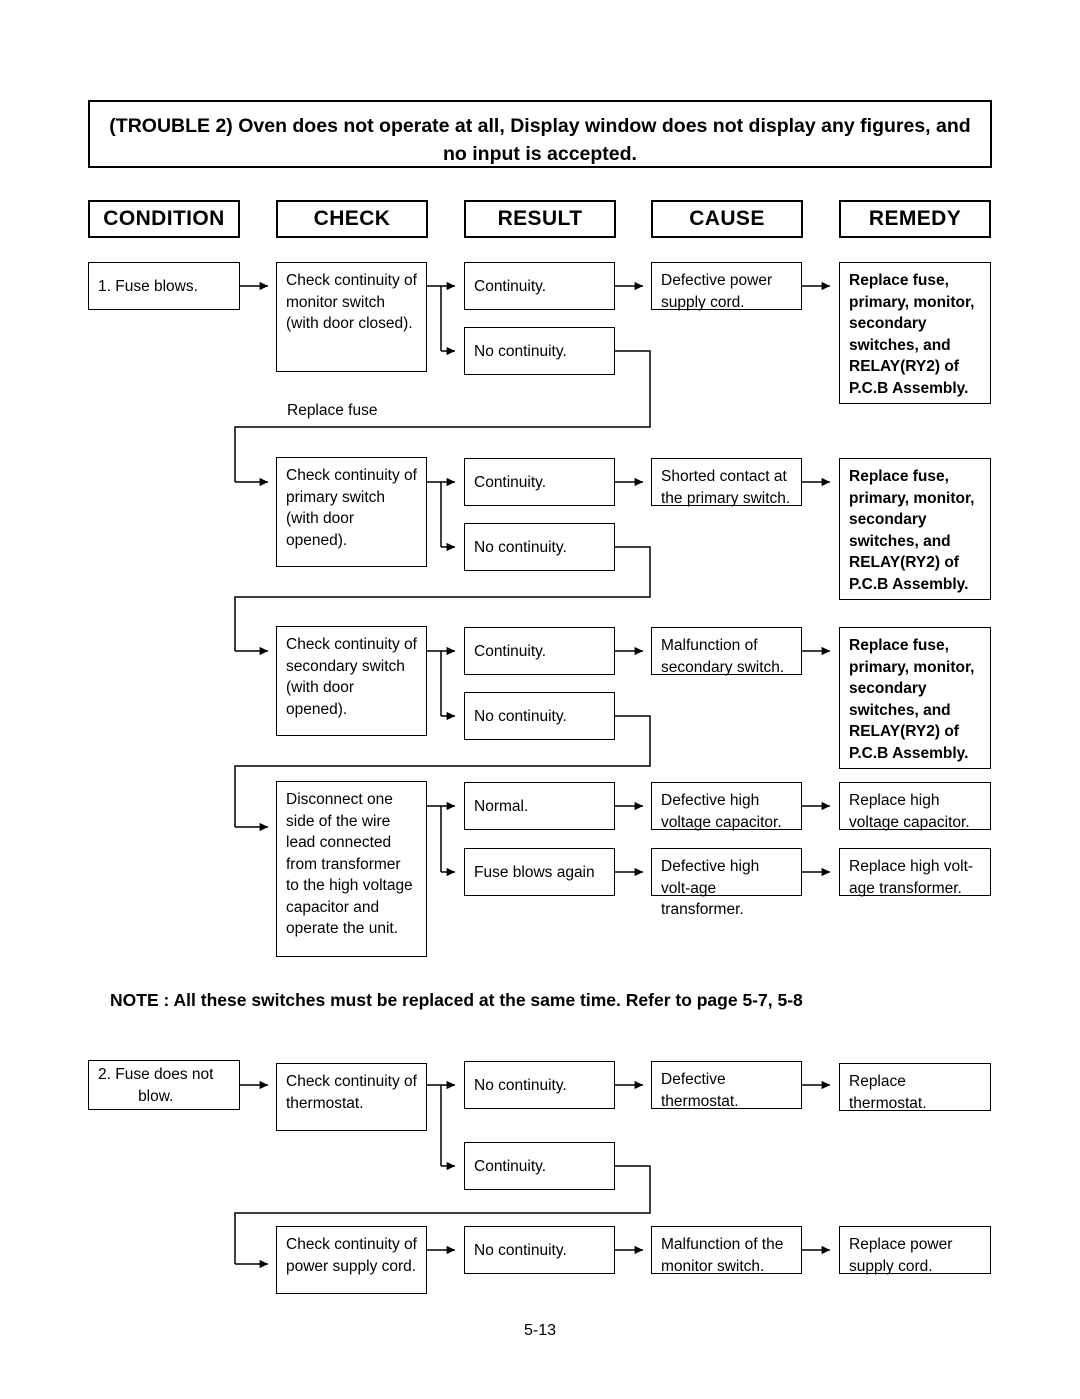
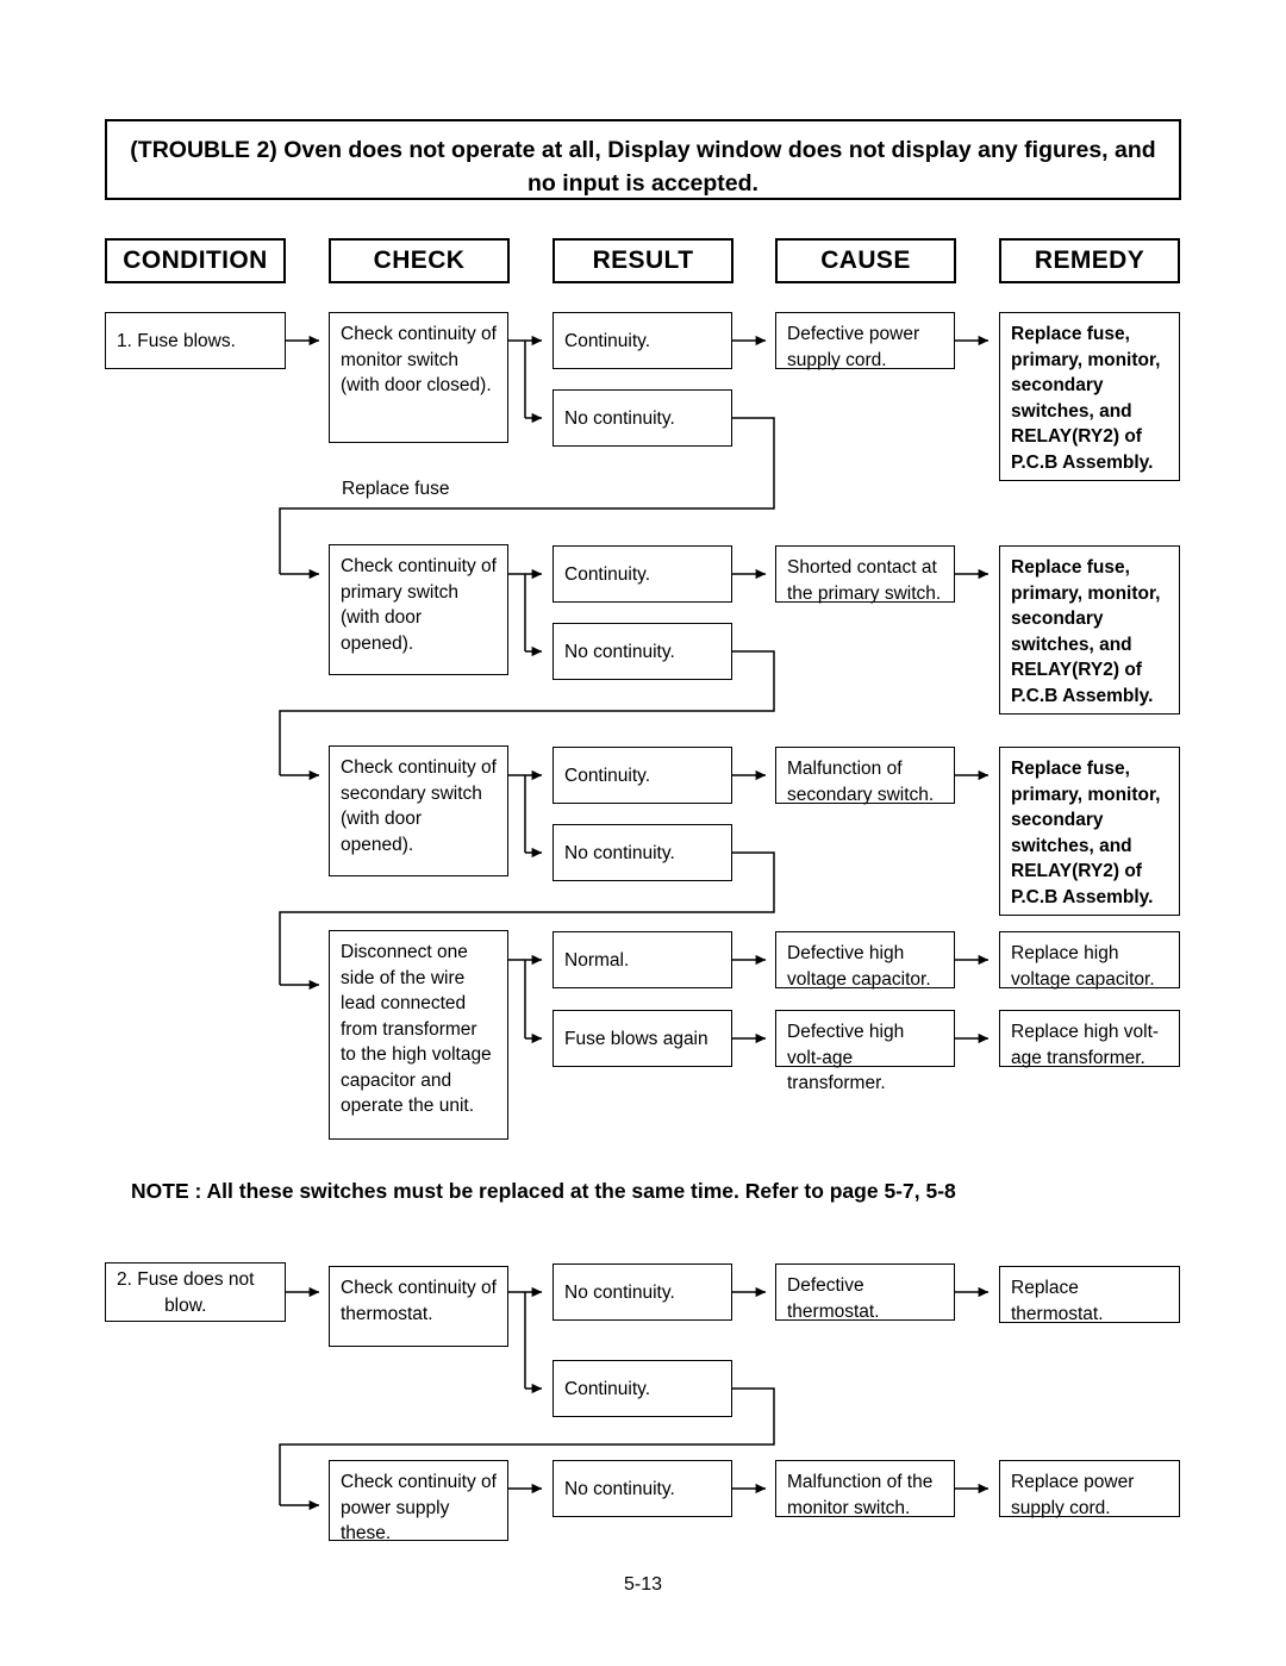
  (TROUBLE 2) Oven does not operate at all, Display window does not display any figures, and no input is accepted.
  CONDITION
  CHECK
  RESULT
  CAUSE
  REMEDY
  1. Fuse blows.
  Check continuity of monitor switch (with door closed).
  Continuity.
  No continuity.
  Defective power supply cord.
  Replace fuse, primary, monitor, secondary switches, and RELAY(RY2) of P.C.B Assembly.
  Replace fuse
  Check continuity of primary switch (with door opened).
  Continuity.
  No continuity.
  Shorted contact at the primary switch.
  Replace fuse, primary, monitor, secondary switches, and RELAY(RY2) of P.C.B Assembly.
  Check continuity of secondary switch (with door opened).
  Continuity.
  No continuity.
  Malfunction of secondary switch.
  Replace fuse, primary, monitor, secondary switches, and RELAY(RY2) of P.C.B Assembly.
  Disconnect one side of the wire lead connected from transformer to the high voltage capacitor and operate the unit.
  Normal.
  Fuse blows again
  Defective high voltage capacitor.
  Defective high volt-age transformer.
  Replace high voltage capacitor.
  Replace high volt-age transformer.
  NOTE : All these switches must be replaced at the same time. Refer to page 5-7, 5-8
  2. Fuse does not
  blow.
  Check continuity of thermostat.
  No continuity.
  Continuity.
  Defective thermostat.
  Replace thermostat.
- Check continuity of power supply cord.
+ Check continuity of power supply these.
  No continuity.
  Malfunction of the monitor switch.
  Replace power supply cord.
  5-13
